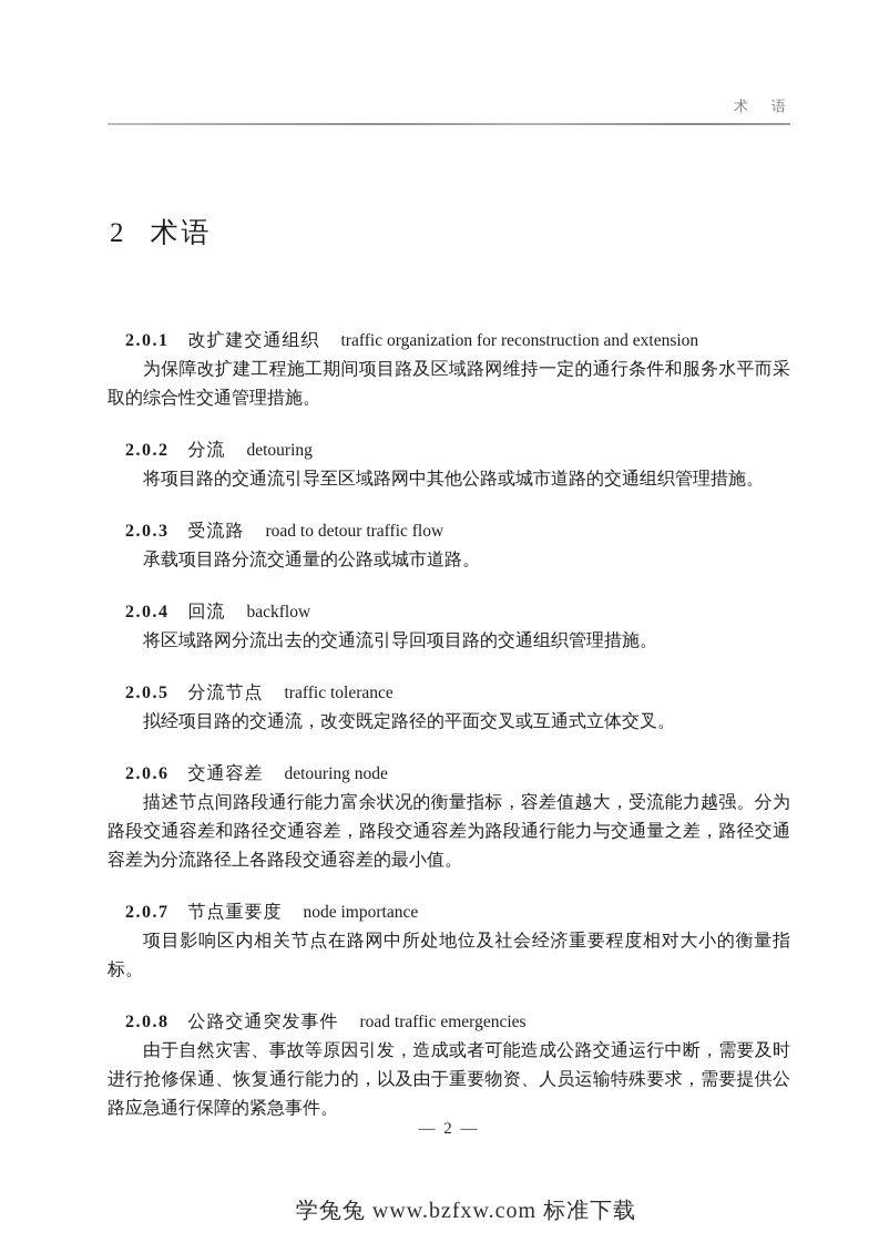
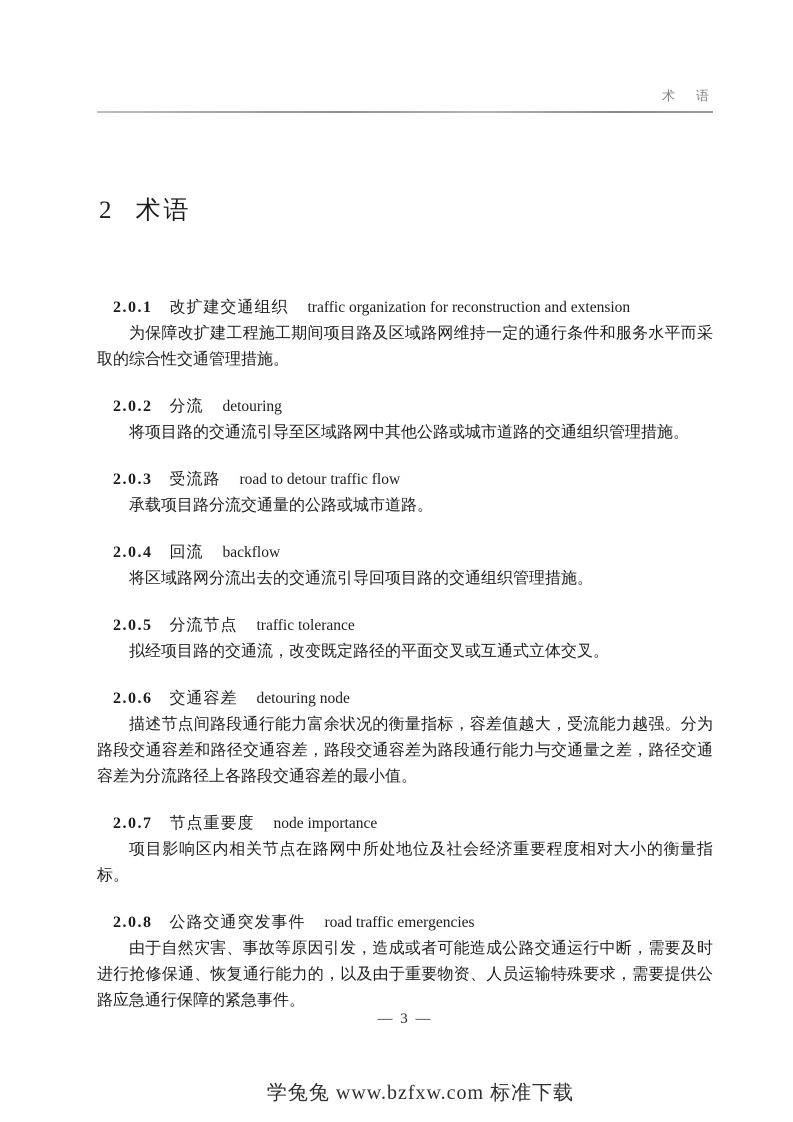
  术 语
  2 术语
  2.0.1 改扩建交通组织 traffic organization for reconstruction and extension
  为保障改扩建工程施工期间项目路及区域路网维持一定的通行条件和服务水平而采取的综合性交通管理措施。
  2.0.2 分流 detouring
  将项目路的交通流引导至区域路网中其他公路或城市道路的交通组织管理措施。
  2.0.3 受流路 road to detour traffic flow
  承载项目路分流交通量的公路或城市道路。
  2.0.4 回流 backflow
  将区域路网分流出去的交通流引导回项目路的交通组织管理措施。
  2.0.5 分流节点 traffic tolerance
  拟经项目路的交通流，改变既定路径的平面交叉或互通式立体交叉。
  2.0.6 交通容差 detouring node
  描述节点间路段通行能力富余状况的衡量指标，容差值越大，受流能力越强。分为路段交通容差和路径交通容差，路段交通容差为路段通行能力与交通量之差，路径交通容差为分流路径上各路段交通容差的最小值。
  2.0.7 节点重要度 node importance
  项目影响区内相关节点在路网中所处地位及社会经济重要程度相对大小的衡量指标。
  2.0.8 公路交通突发事件 road traffic emergencies
  由于自然灾害、事故等原因引发，造成或者可能造成公路交通运行中断，需要及时进行抢修保通、恢复通行能力的，以及由于重要物资、人员运输特殊要求，需要提供公路应急通行保障的紧急事件。
- — 2 —
+ — 3 —
  学兔兔 www.bzfxw.com 标准下载
